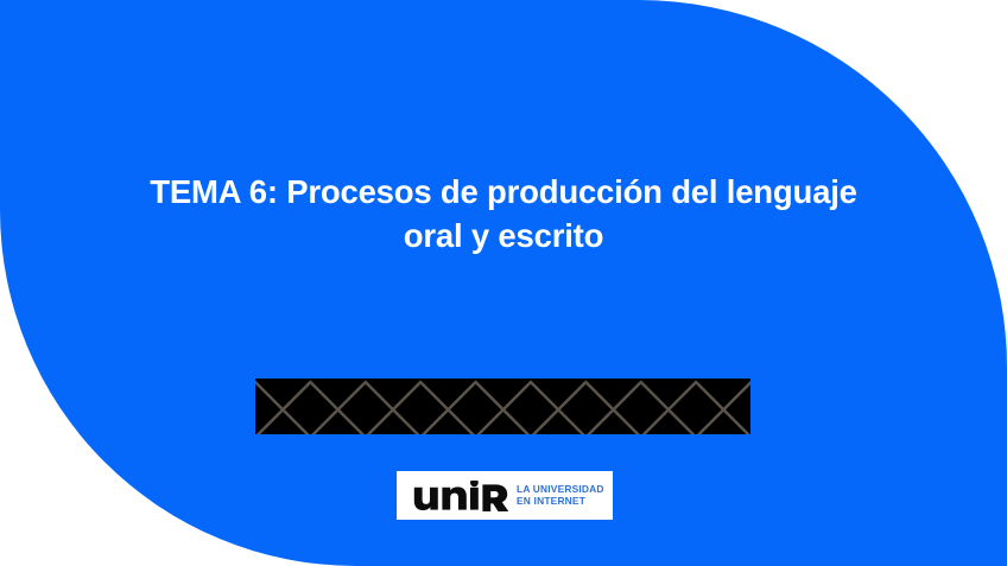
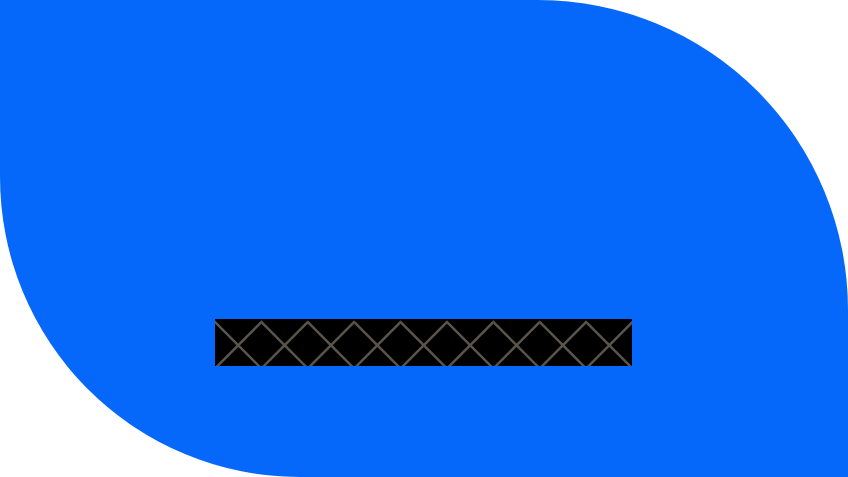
- TEMA 6: Procesos de producción del lenguaje oral y escrito
- LA UNIVERSIDAD
- EN INTERNET
